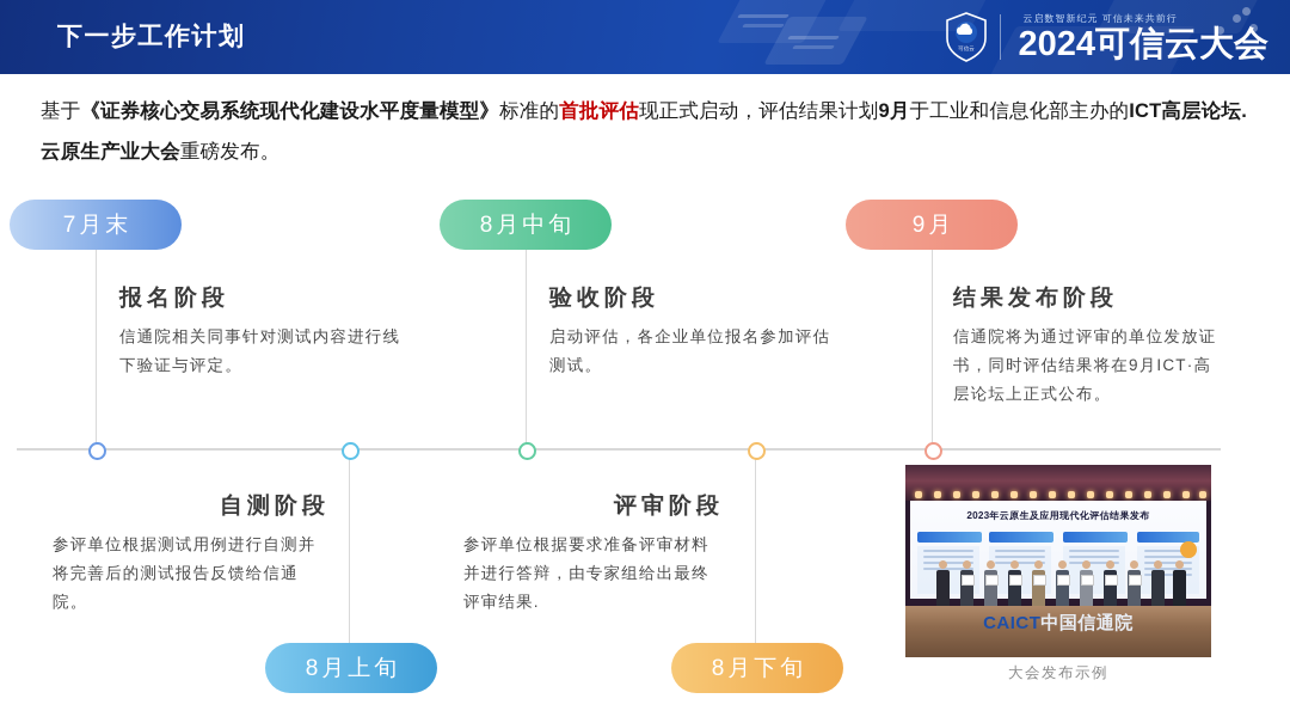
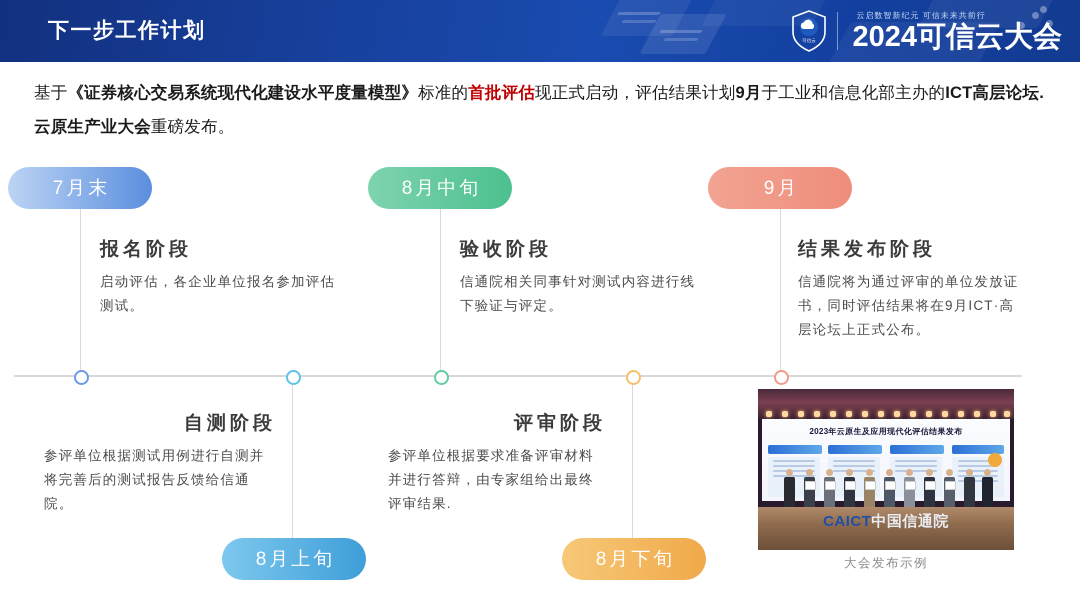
  下一步工作计划
  云启数智新纪元 可信未来共前行
  2024可信云大会
  基于《证券核心交易系统现代化建设水平度量模型》标准的首批评估现正式启动，评估结果计划9月于工业和信息化部主办的ICT高层论坛.云原生产业大会重磅发布。
  7月末
  8月上旬
  8月中旬
  8月下旬
  9月
  报名阶段
- 信通院相关同事针对测试内容进行线下验证与评定。
+ 启动评估，各企业单位报名参加评估测试。
  自测阶段
  参评单位根据测试用例进行自测并将完善后的测试报告反馈给信通院。
  验收阶段
- 启动评估，各企业单位报名参加评估测试。
+ 信通院相关同事针对测试内容进行线下验证与评定。
  评审阶段
  参评单位根据要求准备评审材料并进行答辩，由专家组给出最终评审结果.
  结果发布阶段
  信通院将为通过评审的单位发放证书，同时评估结果将在9月ICT·高层论坛上正式公布。
  2023年云原生及应用现代化评估结果发布
  CAICT中国信通院
  大会发布示例
